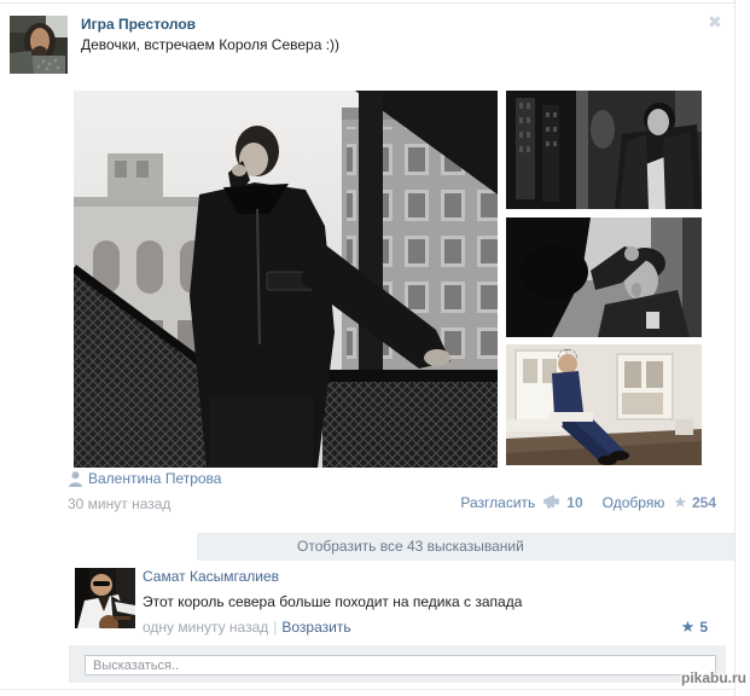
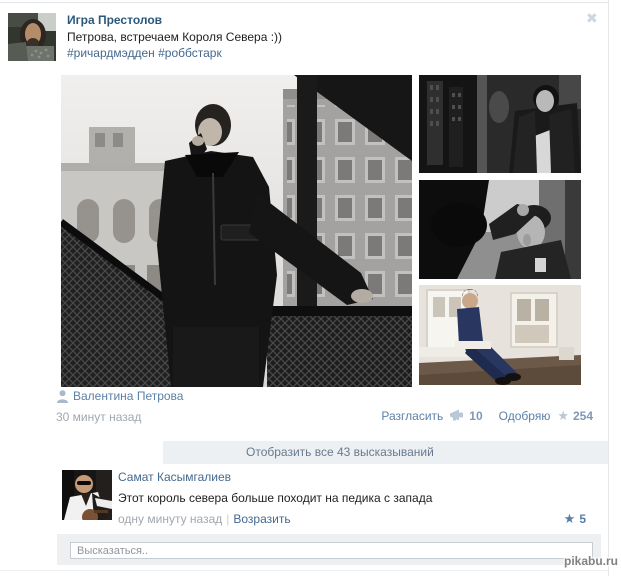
  ✖
  Игра Престолов
- Девочки, встречаем Короля Севера :))
+ Петрова, встречаем Короля Севера :))
+ #ричардмэдден #роббстарк
  Валентина Петрова
  30 минут назад
  Разгласить
  10
  Одобряю
  ★
  254
  Отобразить все 43 высказываний
  Самат Касымгалиев
  Этот король севера больше походит на педика с запада
  одну минуту назад | Возразить
  ★
  5
  Высказаться..
  pikabu.ru
